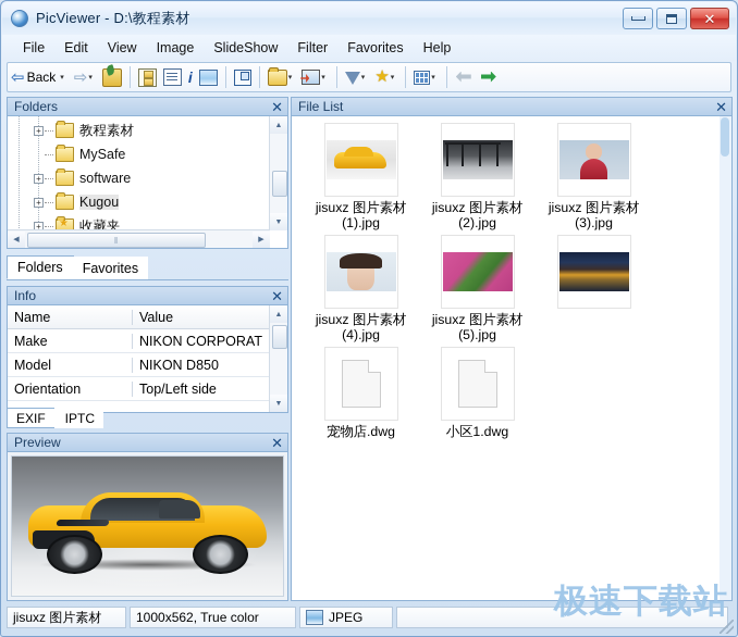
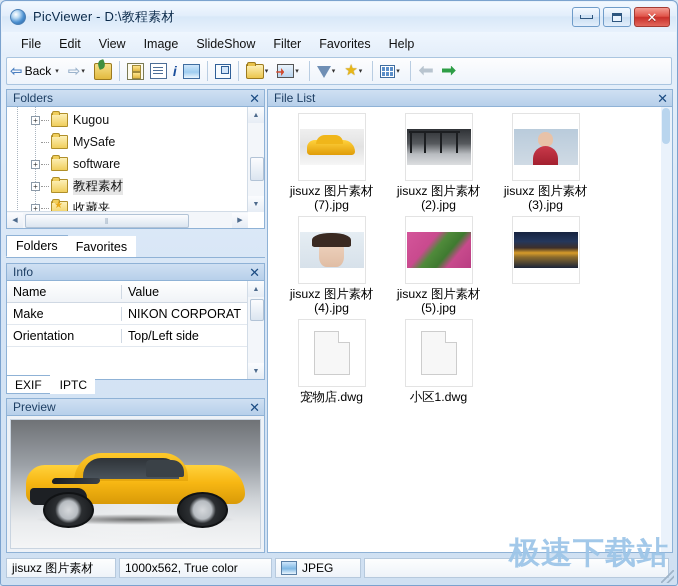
  PicViewer - D:\教程素材
  ✕
  File
  Edit
  View
  Image
  SlideShow
  Filter
  Favorites
  Help
  ⇦
  Back
  ⇨
  i
  ★
  Folders
  ✕
  +
- 教程素材
+ Kugou
  MySafe
  +
  software
  +
- Kugou
+ 教程素材
  +
  收藏夹
  ‖
  Folders
  Favorites
  Info
  ✕
  Name
  Value
  Make
  NIKON CORPORAT
- Model
- NIKON D850
  Orientation
  Top/Left side
  EXIF
  IPTC
  Preview
  ✕
  File List
  ✕
- jisuxz 图片素材 (1).jpg
+ jisuxz 图片素材 (7).jpg
  jisuxz 图片素材 (2).jpg
  jisuxz 图片素材 (3).jpg
  jisuxz 图片素材 (4).jpg
  jisuxz 图片素材 (5).jpg
  宠物店.dwg
  小区1.dwg
  jisuxz 图片素材
  1000x562, True color
  JPEG
  极速下载站
